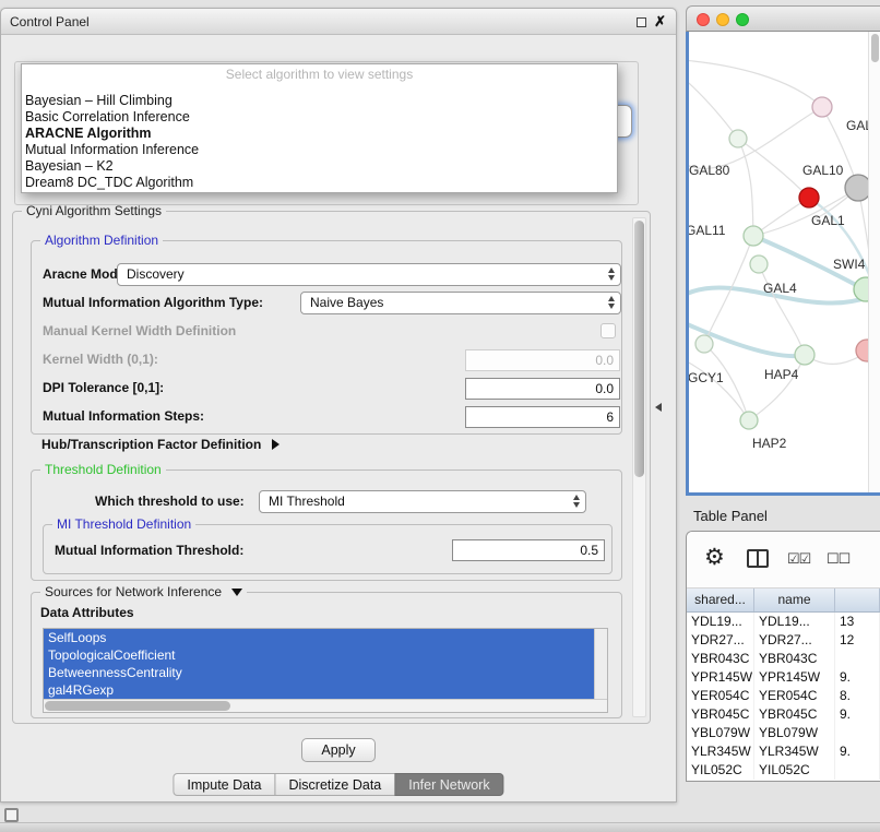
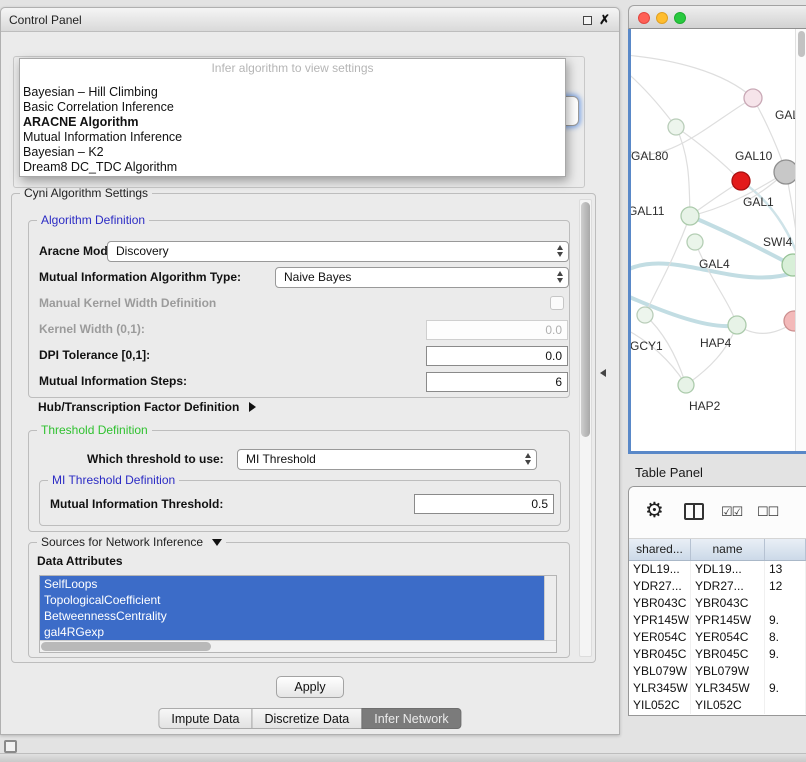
  Control Panel
  ✗
- Select algorithm to view settings
+ Infer algorithm to view settings
  Bayesian – Hill Climbing
  Basic Correlation Inference
  ARACNE Algorithm
  Mutual Information Inference
  Bayesian – K2
  Dream8 DC_TDC Algorithm
  Cyni Algorithm Settings
  Algorithm Definition
  Aracne Mod
  Discovery
  Mutual Information Algorithm Type:
  Naive Bayes
  Manual Kernel Width Definition
  Kernel Width (0,1):
  0.0
  DPI Tolerance [0,1]:
  0.0
  Mutual Information Steps:
  6
  Hub/Transcription Factor Definition
  Threshold Definition
  Which threshold to use:
  MI Threshold
  MI Threshold Definition
  Mutual Information Threshold:
  0.5
  Sources for Network Inference
  Data Attributes
  SelfLoops
  TopologicalCoefficient
  BetweennessCentrality
  gal4RGexp
  Apply
  Impute Data
  Discretize Data
  Infer Network
  GAL80
  GAL10
  GAL11
  GAL1
  SWI4
  GAL4
  GCY1
  HAP4
  HAP2
  Table Panel
  ⚙
  ☑☑
  ☐☐
  shared...
  name
  YDL19...
  YDL19...
  13
  YDR27...
  YDR27...
  12
  YBR043C
  YBR043C
  YPR145W
  YPR145W
  9.
  YER054C
  YER054C
  8.
  YBR045C
  YBR045C
  9.
  YBL079W
  YBL079W
  YLR345W
  YLR345W
  9.
  YIL052C
  YIL052C
